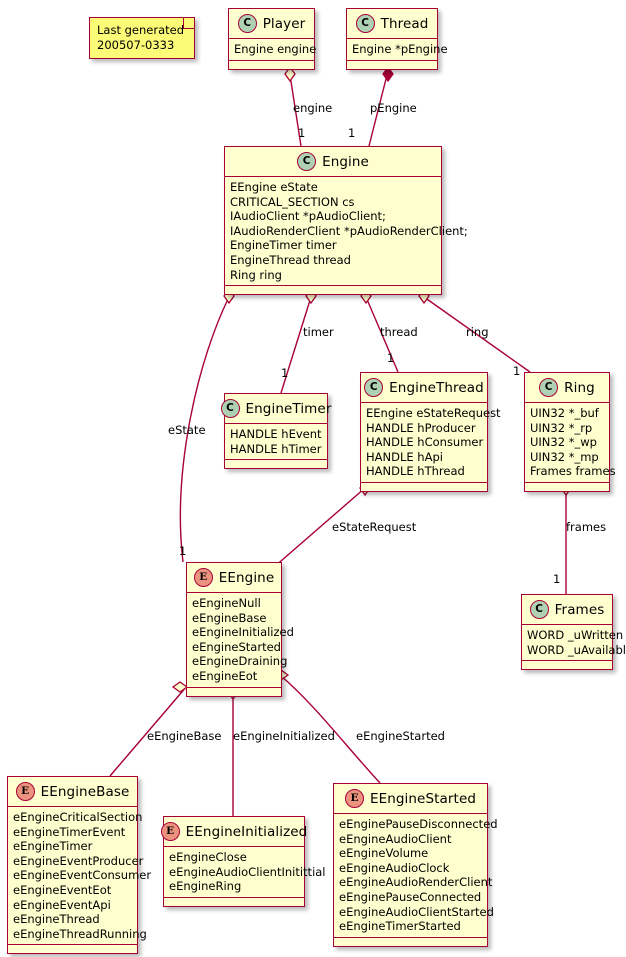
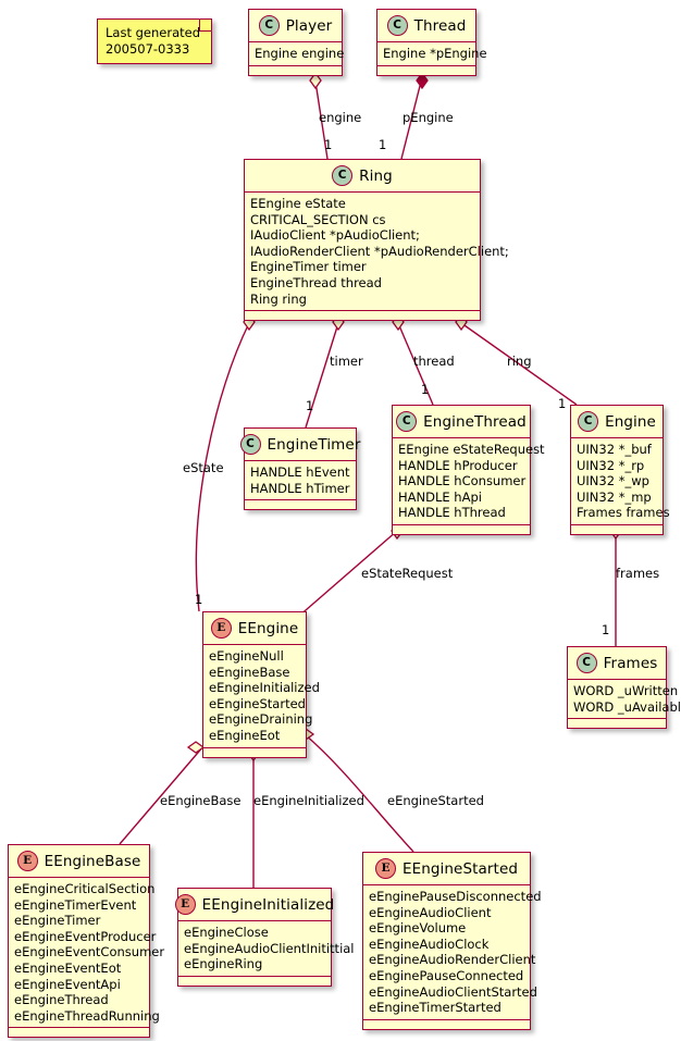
  Last generated
  200507-0333
  C
  Player
  Engine engine
  C
  Thread
  Engine *pEngine
  C
- Engine
+ Ring
  EEngine eState
  CRITICAL_SECTION cs
  IAudioClient *pAudioClient;
  IAudioRenderClient *pAudioRenderClient;
  EngineTimer timer
  EngineThread thread
  Ring ring
  C
  EngineTimer
  HANDLE hEvent
  HANDLE hTimer
  C
  EngineThread
  EEngine eStateRequest
  HANDLE hProducer
  HANDLE hConsumer
  HANDLE hApi
  HANDLE hThread
  C
- Ring
+ Engine
  UIN32 *_buf
  UIN32 *_rp
  UIN32 *_wp
  UIN32 *_mp
  Frames frames
  C
  Frames
  WORD _uWritten
  WORD _uAvailabl
  E
  EEngine
  eEngineNull
  eEngineBase
  eEngineInitialized
  eEngineStarted
  eEngineDraining
  eEngineEot
  E
  EEngineBase
  eEngineCriticalSection
  eEngineTimerEvent
  eEngineTimer
  eEngineEventProducer
  eEngineEventConsumer
  eEngineEventEot
  eEngineEventApi
  eEngineThread
  eEngineThreadRunning
  E
  EEngineInitialized
  eEngineClose
  eEngineAudioClientInitittial
  eEngineRing
  E
  EEngineStarted
  eEnginePauseDisconnected
  eEngineAudioClient
  eEngineVolume
  eEngineAudioClock
  eEngineAudioRenderClient
  eEnginePauseConnected
  eEngineAudioClientStarted
  eEngineTimerStarted
  engine
  1
  pEngine
  1
  eState
  1
  timer
  1
  thread
  1
  ring
  1
  eStateRequest
  frames
  1
  eEngineBase
  eEngineInitialized
  eEngineStarted
